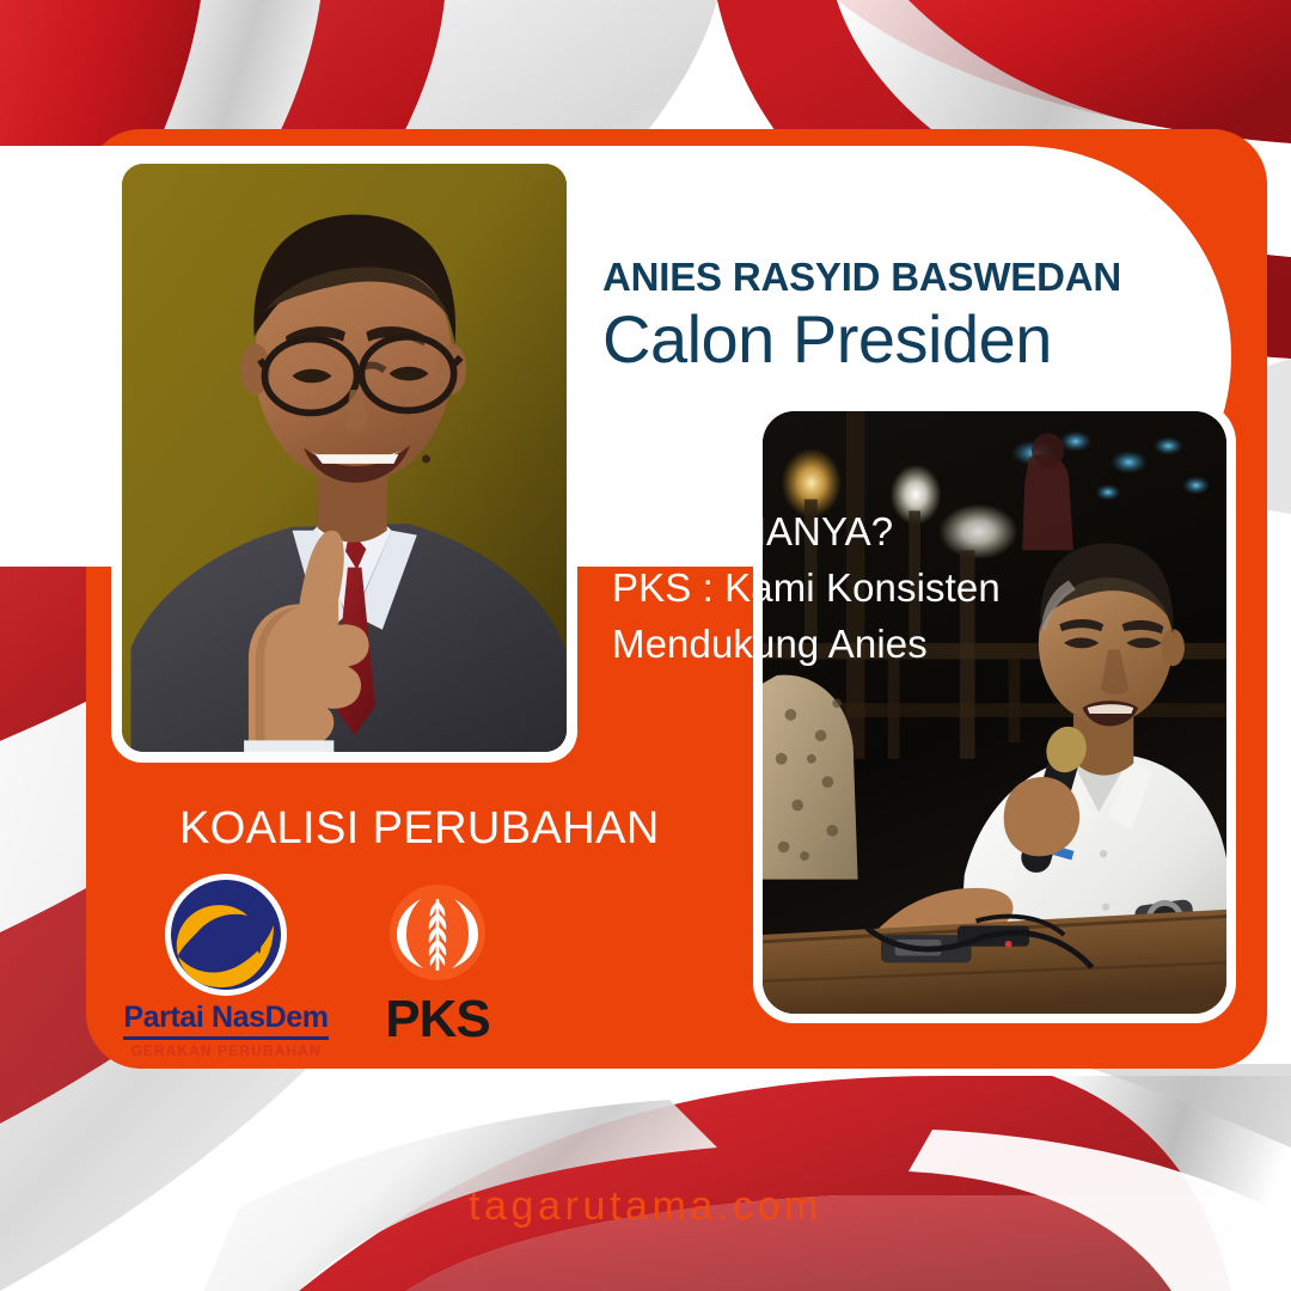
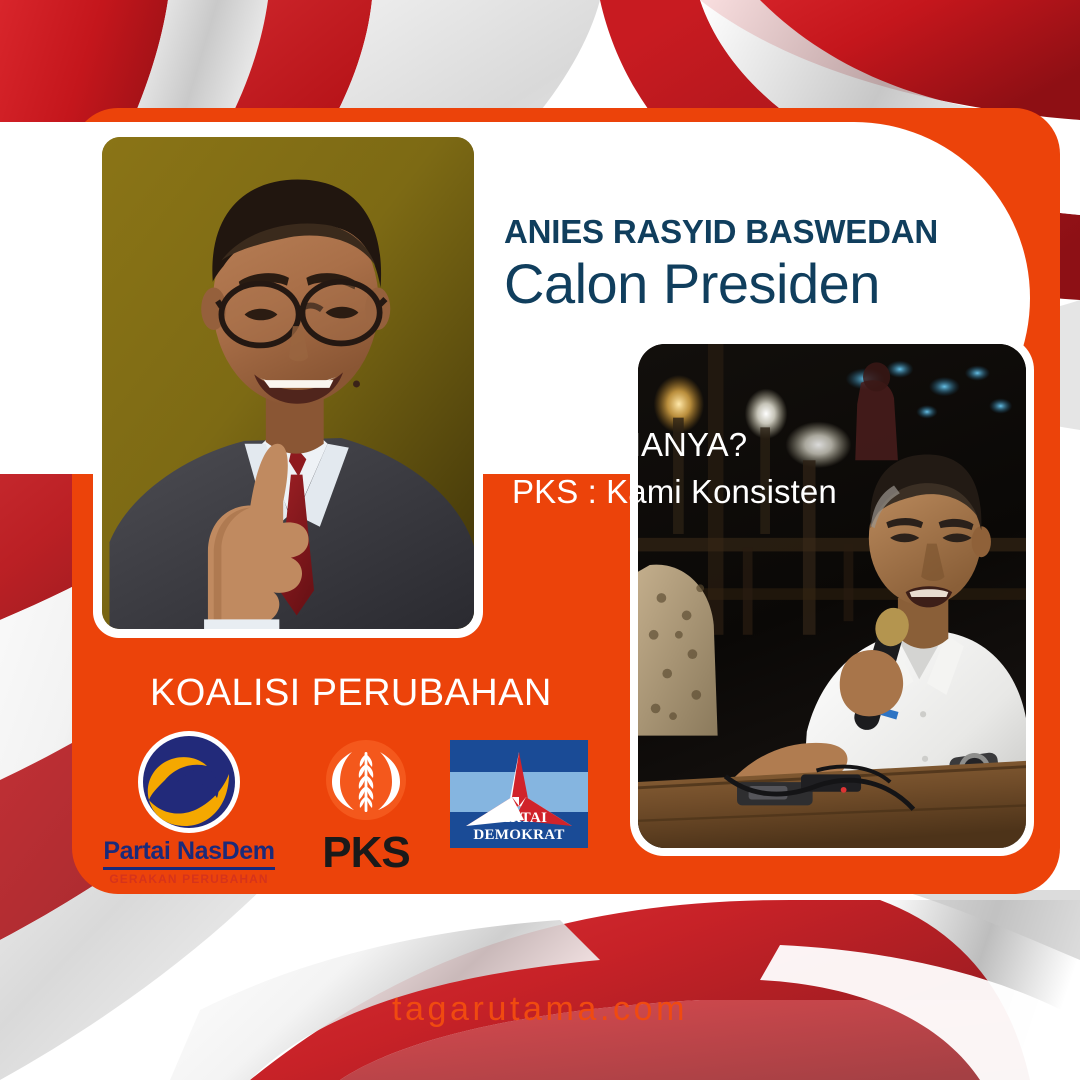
  ANIES RASYID BASWEDAN
  Calon Presiden
  KAMU NANYA?
  PKS : Kami Konsisten
- Mendukung Anies
  KOALISI PERUBAHAN
  Partai NasDem
  PKS
+ PARTAI DEMOKRAT
  tagarutama.com
